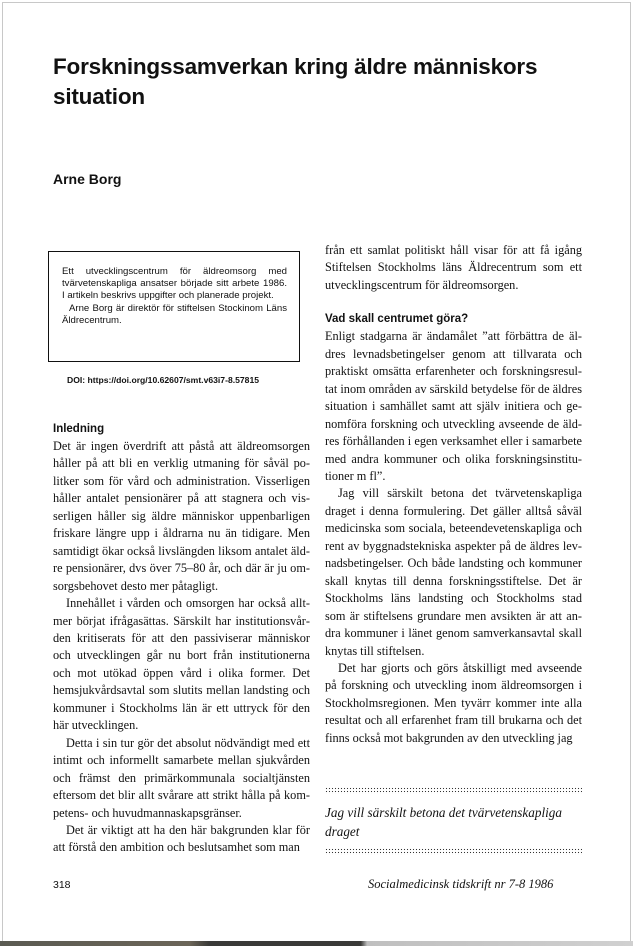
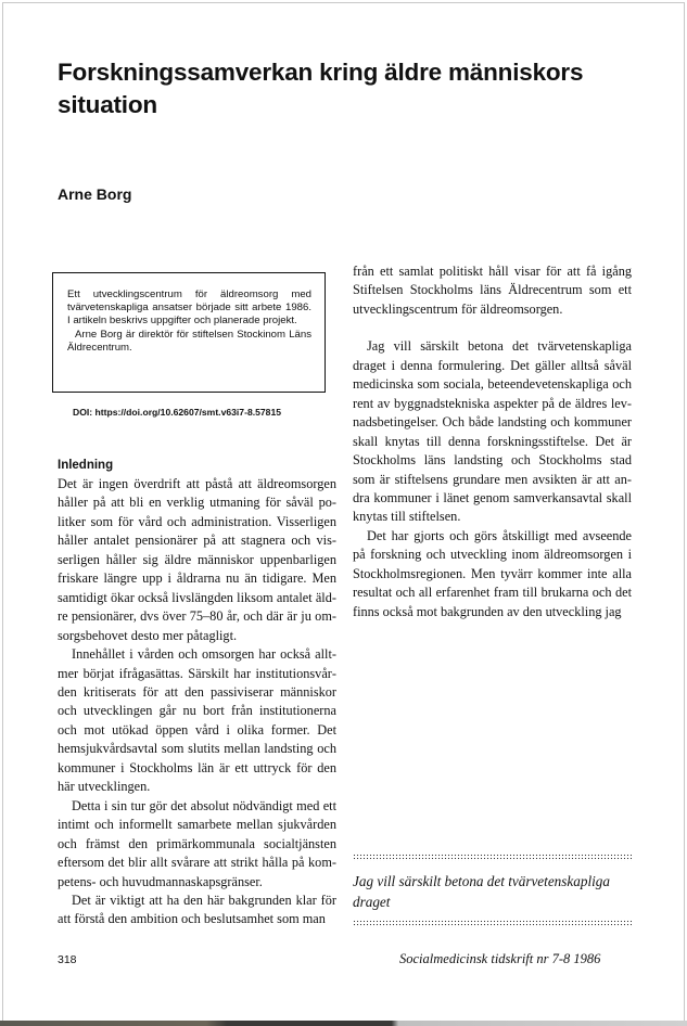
  Forskningssamverkan kring äldre människors situation
  Arne Borg
  Ett utvecklingscentrum för äldreomsorg med tvärvetenskapliga ansatser började sitt arbete 1986. I artikeln beskrivs uppgifter och planerade projekt.
  Arne Borg är direktör för stiftelsen Stock­inom Läns Äldrecentrum.
  DOI: https://doi.org/10.62607/smt.v63i7-8.57815
  Inledning
  Det är ingen överdrift att påstå att äldreomsorgen håller på att bli en verklig utmaning för såväl po­litker som för vård och administration. Visserligen håller antalet pensionärer på att stagnera och vis­serligen håller sig äldre människor uppenbarligen friskare längre upp i åldrarna nu än tidigare. Men samtidigt ökar också livslängden liksom antalet äld­re pensionärer, dvs över 75–80 år, och där är ju om­sorgsbehovet desto mer påtagligt.
  Innehållet i vården och omsorgen har också allt­mer börjat ifrågasättas. Särskilt har institutionsvår­den kritiserats för att den passiviserar människor och utvecklingen går nu bort från institutionerna och mot utökad öppen vård i olika former. Det hemsjukvårdsavtal som slutits mellan landsting och kommuner i Stockholms län är ett uttryck för den här utvecklingen.
  Detta i sin tur gör det absolut nödvändigt med ett intimt och informellt samarbete mellan sjukvården och främst den primärkommunala socialtjänsten eftersom det blir allt svårare att strikt hålla på kom­petens- och huvudmannaskapsgränser.
  Det är viktigt att ha den här bakgrunden klar för att förstå den ambition och beslutsamhet som man
  från ett samlat politiskt håll visar för att få igång Stiftelsen Stockholms läns Äldrecentrum som ett utvecklingscentrum för äldreomsorgen.
- Vad skall centrumet göra?
- Enligt stadgarna är ändamålet ”att förbättra de äl­dres levnadsbetingelser genom att tillvarata och praktiskt omsätta erfarenheter och forskningsresul­tat inom områden av särskild betydelse för de äldres situation i samhället samt att själv initiera och ge­nomföra forskning och utveckling avseende de äld­res förhållanden i egen verksamhet eller i samarbete med andra kommuner och olika forskningsinstitu­tioner m fl”.
  Jag vill särskilt betona det tvärvetenskapliga draget i denna formulering. Det gäller alltså såväl medicinska som sociala, beteendevetenskapliga och rent av byggnadstekniska aspekter på de äldres lev­nadsbetingelser. Och både landsting och kommu­ner skall knytas till denna forskningsstiftelse. Det är Stockholms läns landsting och Stockholms stad som är stiftelsens grundare men avsikten är att an­dra kommuner i länet genom samverkansavtal skall knytas till stiftelsen.
  Det har gjorts och görs åtskilligt med avseende på forskning och utveckling inom äldreomsorgen i Stockholmsregionen. Men tyvärr kommer inte alla resultat och all erfarenhet fram till brukarna och det finns också mot bakgrunden av den utveckling jag
  Jag vill särskilt betona det tvärvetenskapliga draget
  318
  Socialmedicinsk tidskrift nr 7-8 1986
